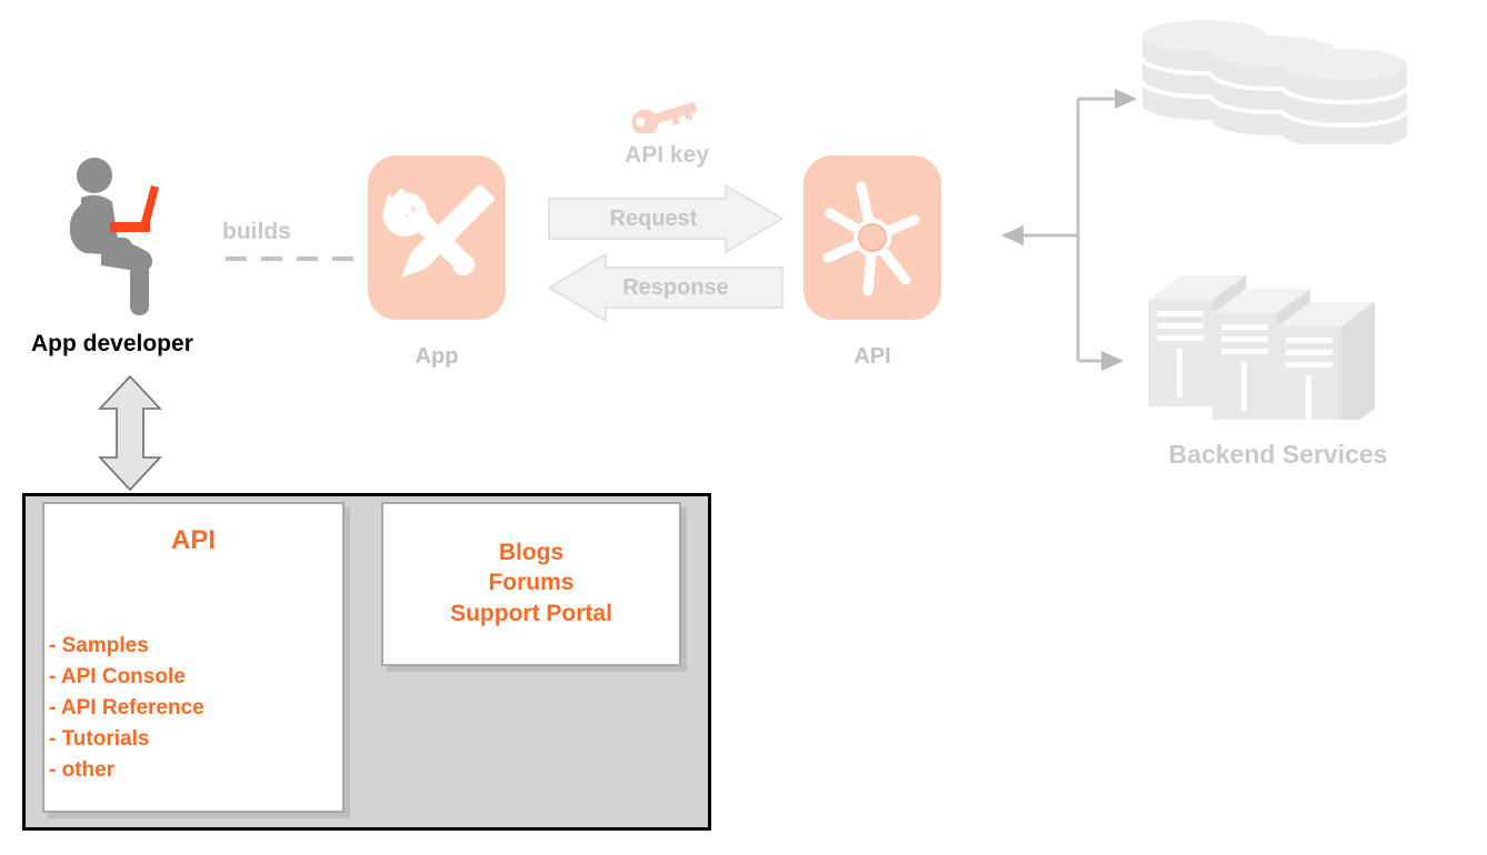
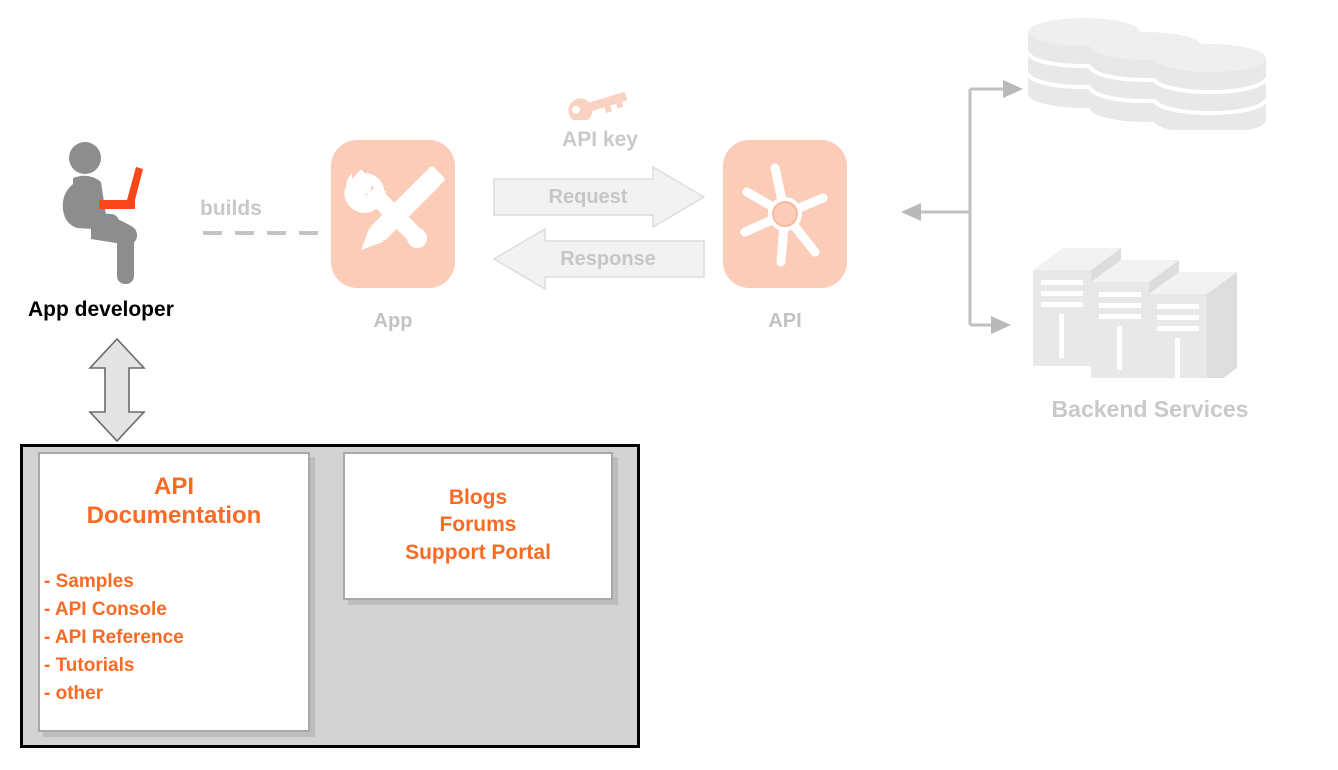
  App developer
  builds
  App
  API key
  Request
  Response
  API
  Backend Services
  API
+ Documentation
  - Samples
  - API Console
  - API Reference
  - Tutorials
  - other
  Blogs
  Forums
  Support Portal
